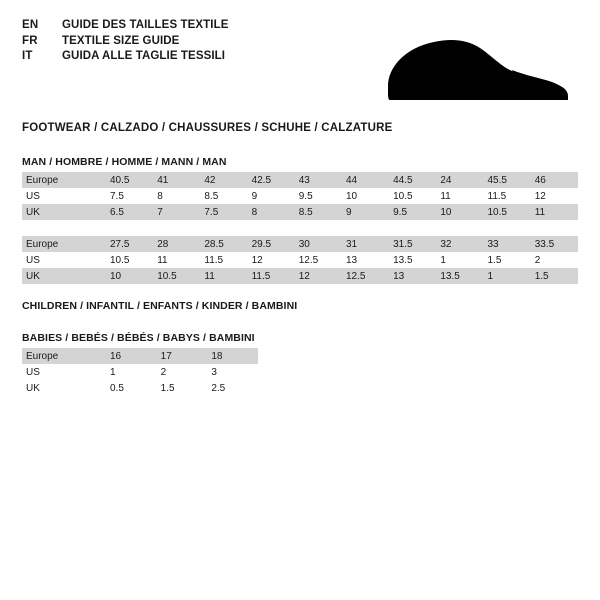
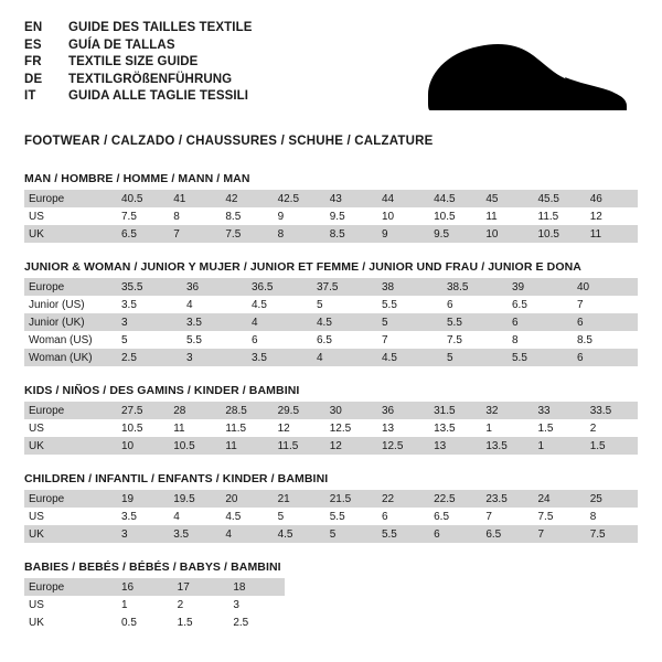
  EN
  GUIDE DES TAILLES TEXTILE
+ ES
+ GUÍA DE TALLAS
  FR
  TEXTILE SIZE GUIDE
+ DE
+ TEXTILGRÖßENFÜHRUNG
  IT
  GUIDA ALLE TAGLIE TESSILI
  FOOTWEAR / CALZADO / CHAUSSURES / SCHUHE / CALZATURE
  MAN / HOMBRE / HOMME / MANN / MAN
- Europe	40.5	41	42	42.5	43	44	44.5	24	45.5	46
+ Europe	40.5	41	42	42.5	43	44	44.5	45	45.5	46
  US	7.5	8	8.5	9	9.5	10	10.5	11	11.5	12
  UK	6.5	7	7.5	8	8.5	9	9.5	10	10.5	11
+ JUNIOR & WOMAN / JUNIOR Y MUJER / JUNIOR ET FEMME / JUNIOR UND FRAU / JUNIOR E DONA
+ Europe	35.5	36	36.5	37.5	38	38.5	39	40
+ Junior (US)	3.5	4	4.5	5	5.5	6	6.5	7
+ Junior (UK)	3	3.5	4	4.5	5	5.5	6	6
+ Woman (US)	5	5.5	6	6.5	7	7.5	8	8.5
+ Woman (UK)	2.5	3	3.5	4	4.5	5	5.5	6
+ KIDS / NIÑOS / DES GAMINS / KINDER / BAMBINI
- Europe	27.5	28	28.5	29.5	30	31	31.5	32	33	33.5
+ Europe	27.5	28	28.5	29.5	30	36	31.5	32	33	33.5
  US	10.5	11	11.5	12	12.5	13	13.5	1	1.5	2
  UK	10	10.5	11	11.5	12	12.5	13	13.5	1	1.5
  CHILDREN / INFANTIL / ENFANTS / KINDER / BAMBINI
+ Europe	19	19.5	20	21	21.5	22	22.5	23.5	24	25
+ US	3.5	4	4.5	5	5.5	6	6.5	7	7.5	8
+ UK	3	3.5	4	4.5	5	5.5	6	6.5	7	7.5
  BABIES / BEBÉS / BÉBÉS / BABYS / BAMBINI
  Europe	16	17	18
  US	1	2	3
  UK	0.5	1.5	2.5
